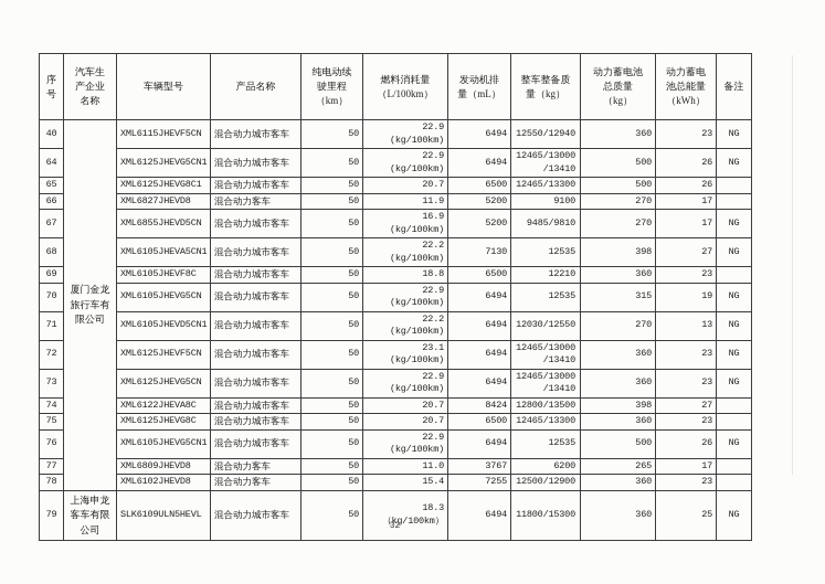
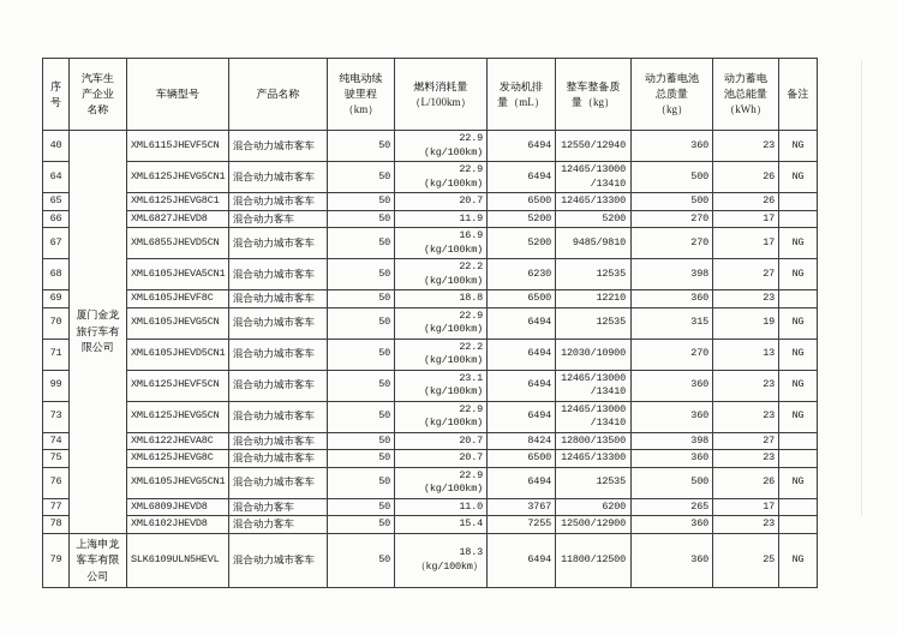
  序 号	汽车生 产企业 名称	车辆型号	产品名称	纯电动续 驶里程 （km）	燃料消耗量 （L/100km）	发动机排 量（mL）	整车整备质 量（kg）	动力蓄电池 总质量 （kg）	动力蓄电 池总能量 （kWh）	备注
  40	厦门金龙旅行车有限公司	XML6115JHEVF5CN	混合动力城市客车	50	22.9 (kg/100km)	6494	12550/12940	360	23	NG
  64	XML6125JHEVG5CN1	混合动力城市客车	50	22.9 (kg/100km)	6494	12465/13000 /13410	500	26	NG
  65	XML6125JHEVG8C1	混合动力城市客车	50	20.7	6500	12465/13300	500	26
- 66	XML6827JHEVD8	混合动力客车	50	11.9	5200	9100	270	17
+ 66	XML6827JHEVD8	混合动力客车	50	11.9	5200	5200	270	17
  67	XML6855JHEVD5CN	混合动力城市客车	50	16.9 (kg/100km)	5200	9485/9810	270	17	NG
- 68	XML6105JHEVA5CN1	混合动力城市客车	50	22.2 (kg/100km)	7130	12535	398	27	NG
+ 68	XML6105JHEVA5CN1	混合动力城市客车	50	22.2 (kg/100km)	6230	12535	398	27	NG
  69	XML6105JHEVF8C	混合动力城市客车	50	18.8	6500	12210	360	23
  70	XML6105JHEVG5CN	混合动力城市客车	50	22.9 (kg/100km)	6494	12535	315	19	NG
- 71	XML6105JHEVD5CN1	混合动力城市客车	50	22.2 (kg/100km)	6494	12030/12550	270	13	NG
+ 71	XML6105JHEVD5CN1	混合动力城市客车	50	22.2 (kg/100km)	6494	12030/10900	270	13	NG
- 72	XML6125JHEVF5CN	混合动力城市客车	50	23.1 (kg/100km)	6494	12465/13000 /13410	360	23	NG
+ 99	XML6125JHEVF5CN	混合动力城市客车	50	23.1 (kg/100km)	6494	12465/13000 /13410	360	23	NG
  73	XML6125JHEVG5CN	混合动力城市客车	50	22.9 (kg/100km)	6494	12465/13000 /13410	360	23	NG
  74	XML6122JHEVA8C	混合动力城市客车	50	20.7	8424	12800/13500	398	27
  75	XML6125JHEVG8C	混合动力城市客车	50	20.7	6500	12465/13300	360	23
  76	XML6105JHEVG5CN1	混合动力城市客车	50	22.9 (kg/100km)	6494	12535	500	26	NG
  77	XML6809JHEVD8	混合动力客车	50	11.0	3767	6200	265	17
  78	XML6102JHEVD8	混合动力客车	50	15.4	7255	12500/12900	360	23
- 79	上海申龙客车有限公司	SLK6109ULN5HEVL	混合动力城市客车	50	18.3 （kg/100km）	6494	11800/15300	360	25	NG
+ 79	上海申龙客车有限公司	SLK6109ULN5HEVL	混合动力城市客车	50	18.3 （kg/100km）	6494	11800/12500	360	25	NG
- 32
